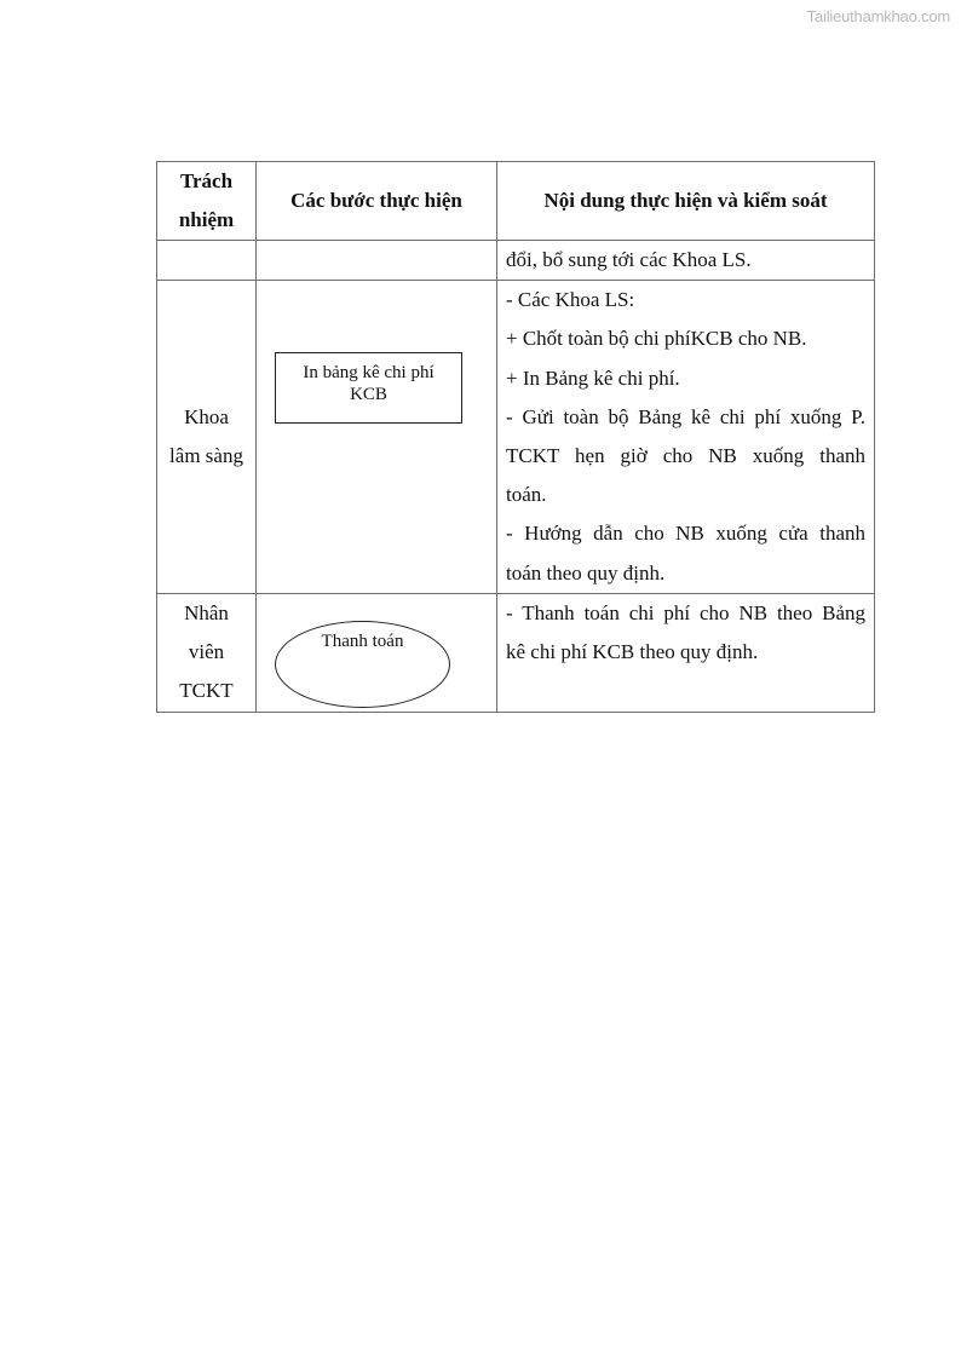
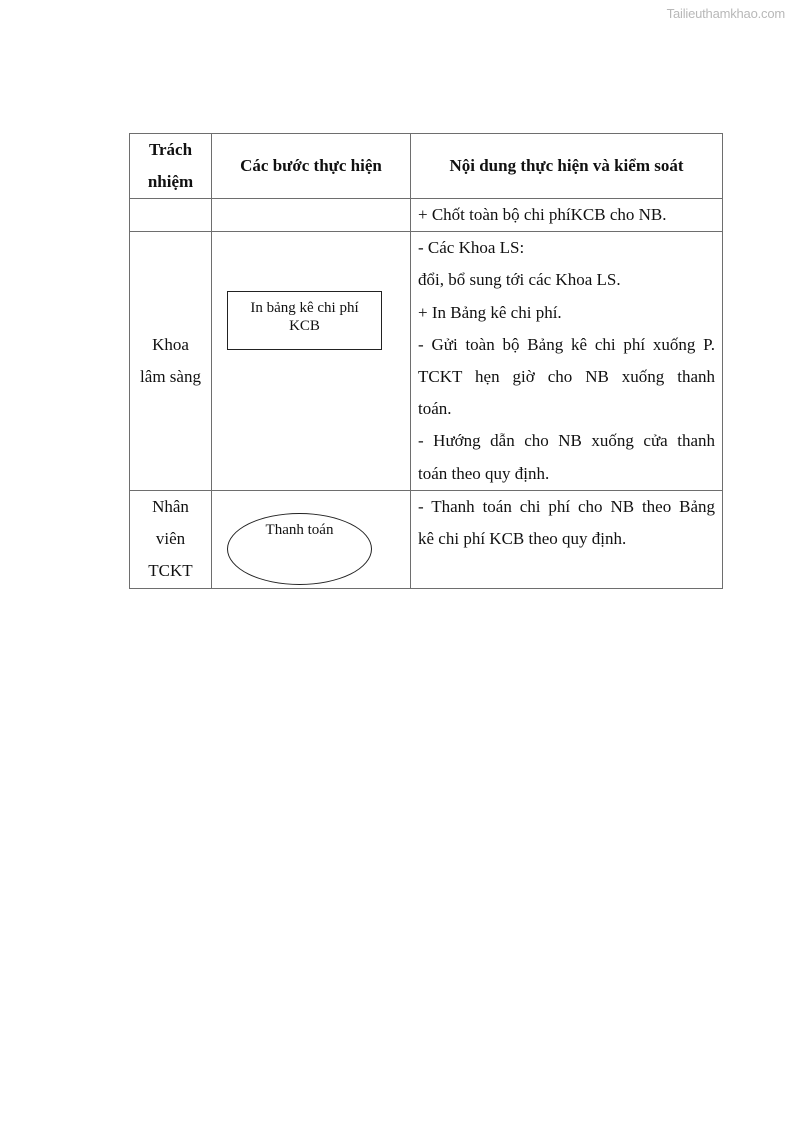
  Tailieuthamkhao.com
  Trách nhiệm	Các bước thực hiện	Nội dung thực hiện và kiểm soát
- 		đổi, bổ sung tới các Khoa LS.
+ 		+ Chốt toàn bộ chi phíKCB cho NB.
- Khoa lâm sàng	In bảng kê chi phí KCB	- Các Khoa LS: + Chốt toàn bộ chi phíKCB cho NB. + In Bảng kê chi phí. - Gửi toàn bộ Bảng kê chi phí xuống P. TCKT hẹn giờ cho NB xuống thanh toán. - Hướng dẫn cho NB xuống cửa thanh toán theo quy định.
+ Khoa lâm sàng	In bảng kê chi phí KCB	- Các Khoa LS: đổi, bổ sung tới các Khoa LS. + In Bảng kê chi phí. - Gửi toàn bộ Bảng kê chi phí xuống P. TCKT hẹn giờ cho NB xuống thanh toán. - Hướng dẫn cho NB xuống cửa thanh toán theo quy định.
  Nhân viên TCKT	Thanh toán	- Thanh toán chi phí cho NB theo Bảng kê chi phí KCB theo quy định.
